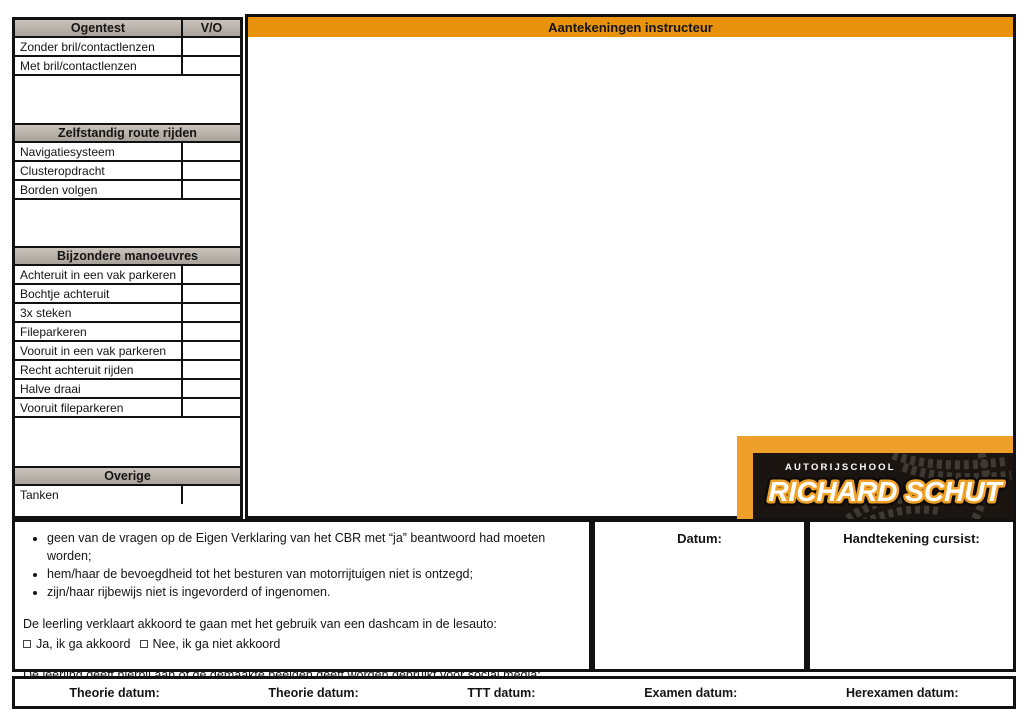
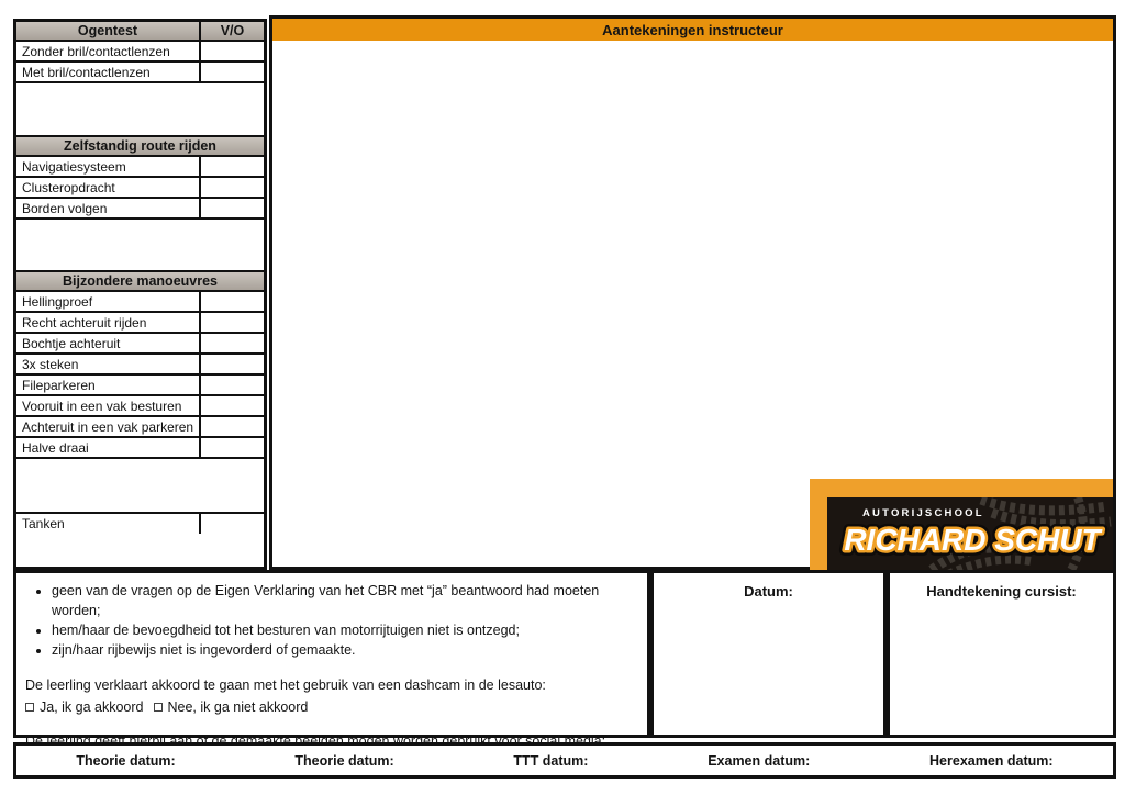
  Ogentest
  V/O
  Zonder bril/contactlenzen
  Met bril/contactlenzen
  Zelfstandig route rijden
  Navigatiesysteem
  Clusteropdracht
  Borden volgen
  Bijzondere manoeuvres
+ Hellingproef
- Achteruit in een vak parkeren
+ Recht achteruit rijden
  Bochtje achteruit
  3x steken
  Fileparkeren
- Vooruit in een vak parkeren
+ Vooruit in een vak besturen
- Recht achteruit rijden
+ Achteruit in een vak parkeren
  Halve draai
- Vooruit fileparkeren
- Overige
  Tanken
  Aantekeningen instructeur
  AUTORIJSCHOOL
  RICHARD SCHUT
  geen van de vragen op de Eigen Verklaring van het CBR met “ja” beantwoord had moeten worden;
  hem/haar de bevoegdheid tot het besturen van motorrijtuigen niet is ontzegd;
- zijn/haar rijbewijs niet is ingevorderd of ingenomen.
+ zijn/haar rijbewijs niet is ingevorderd of gemaakte.
  De leerling verklaart akkoord te gaan met het gebruik van een dashcam in de lesauto:
  Ja, ik ga akkoord
  Nee, ik ga niet akkoord
- De leerling geeft hierbij aan of de gemaakte beelden geeft worden gebruikt voor social media:
+ De leerling geeft hierbij aan of de gemaakte beelden mogen worden gebruikt voor social media:
  Datum:
  Handtekening cursist:
  Theorie datum:
  Theorie datum:
  TTT datum:
  Examen datum:
  Herexamen datum:
